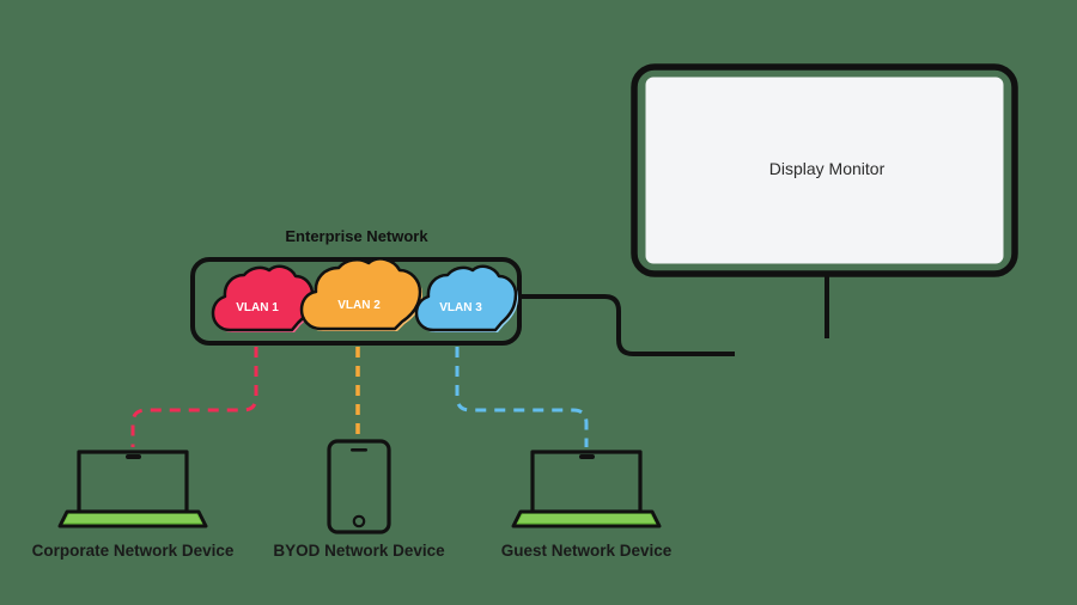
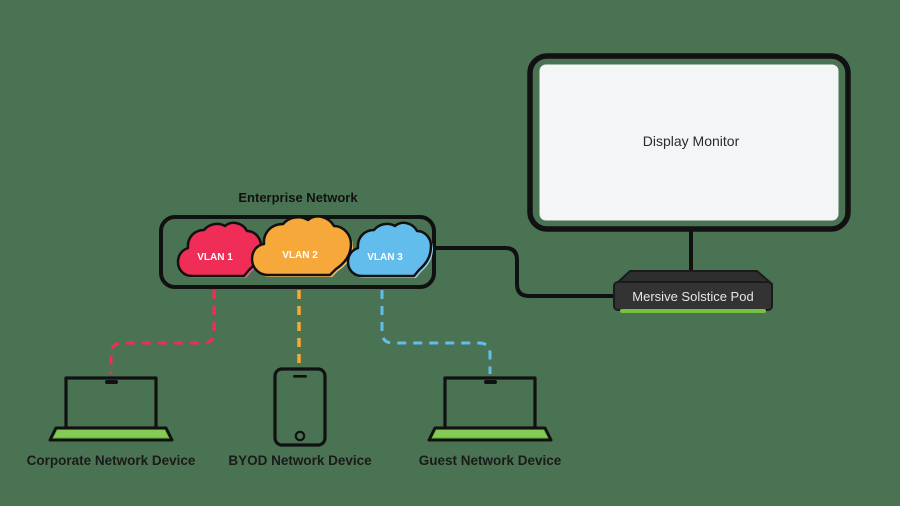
  Display Monitor
+ Mersive Solstice Pod
  Enterprise Network
  VLAN 1
  VLAN 2
  VLAN 3
  Corporate Network Device
  BYOD Network Device
  Guest Network Device
